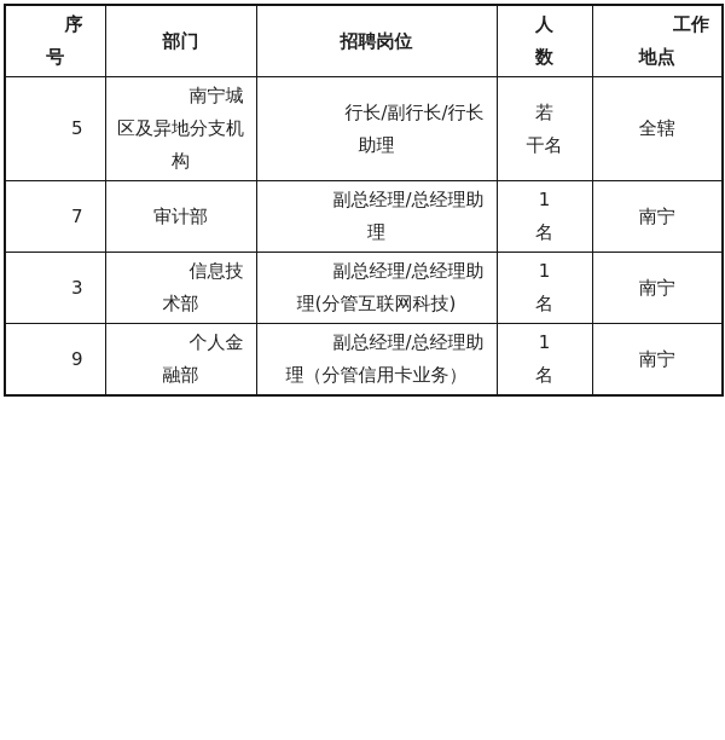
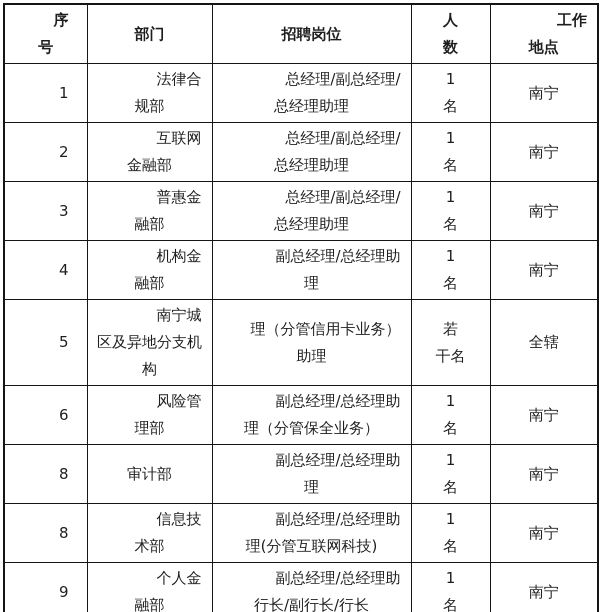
  序号	部门	招聘岗位	人数	工作地点
+ 1	法律合规部	总经理/副总经理/总经理助理	1名	南宁
+ 2	互联网金融部	总经理/副总经理/总经理助理	1名	南宁
+ 3	普惠金融部	总经理/副总经理/总经理助理	1名	南宁
+ 4	机构金融部	副总经理/总经理助理	1名	南宁
- 5	南宁城区及异地分支机构	行长/副行长/行长助理	若干名	全辖
+ 5	南宁城区及异地分支机构	理（分管信用卡业务）助理	若干名	全辖
+ 6	风险管理部	副总经理/总经理助理（分管保全业务）	1名	南宁
- 7	审计部	副总经理/总经理助理	1名	南宁
+ 8	审计部	副总经理/总经理助理	1名	南宁
- 3	信息技术部	副总经理/总经理助理(分管互联网科技)	1名	南宁
+ 8	信息技术部	副总经理/总经理助理(分管互联网科技)	1名	南宁
- 9	个人金融部	副总经理/总经理助理（分管信用卡业务）	1名	南宁
+ 9	个人金融部	副总经理/总经理助行长/副行长/行长	1名	南宁
